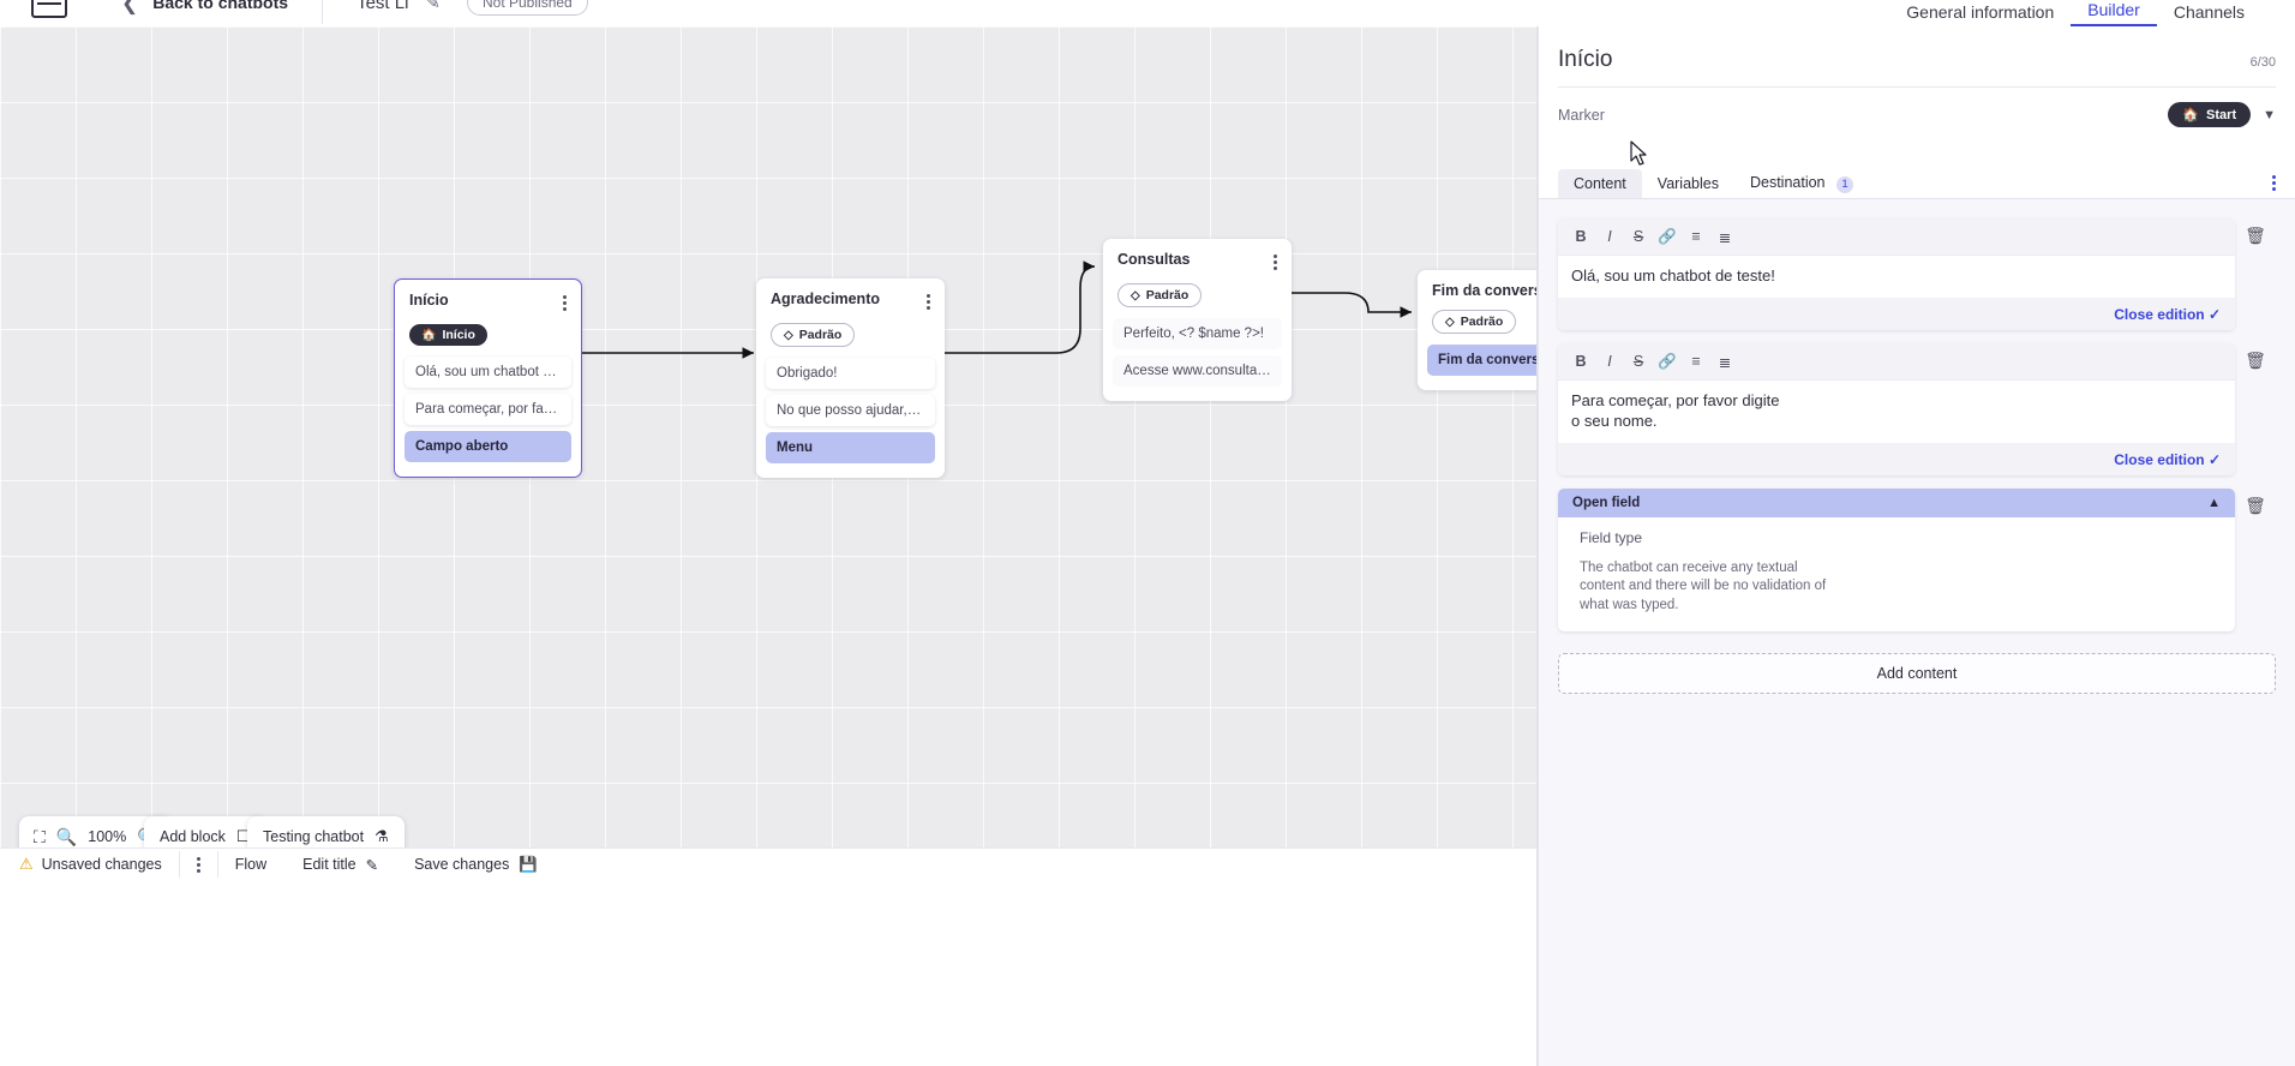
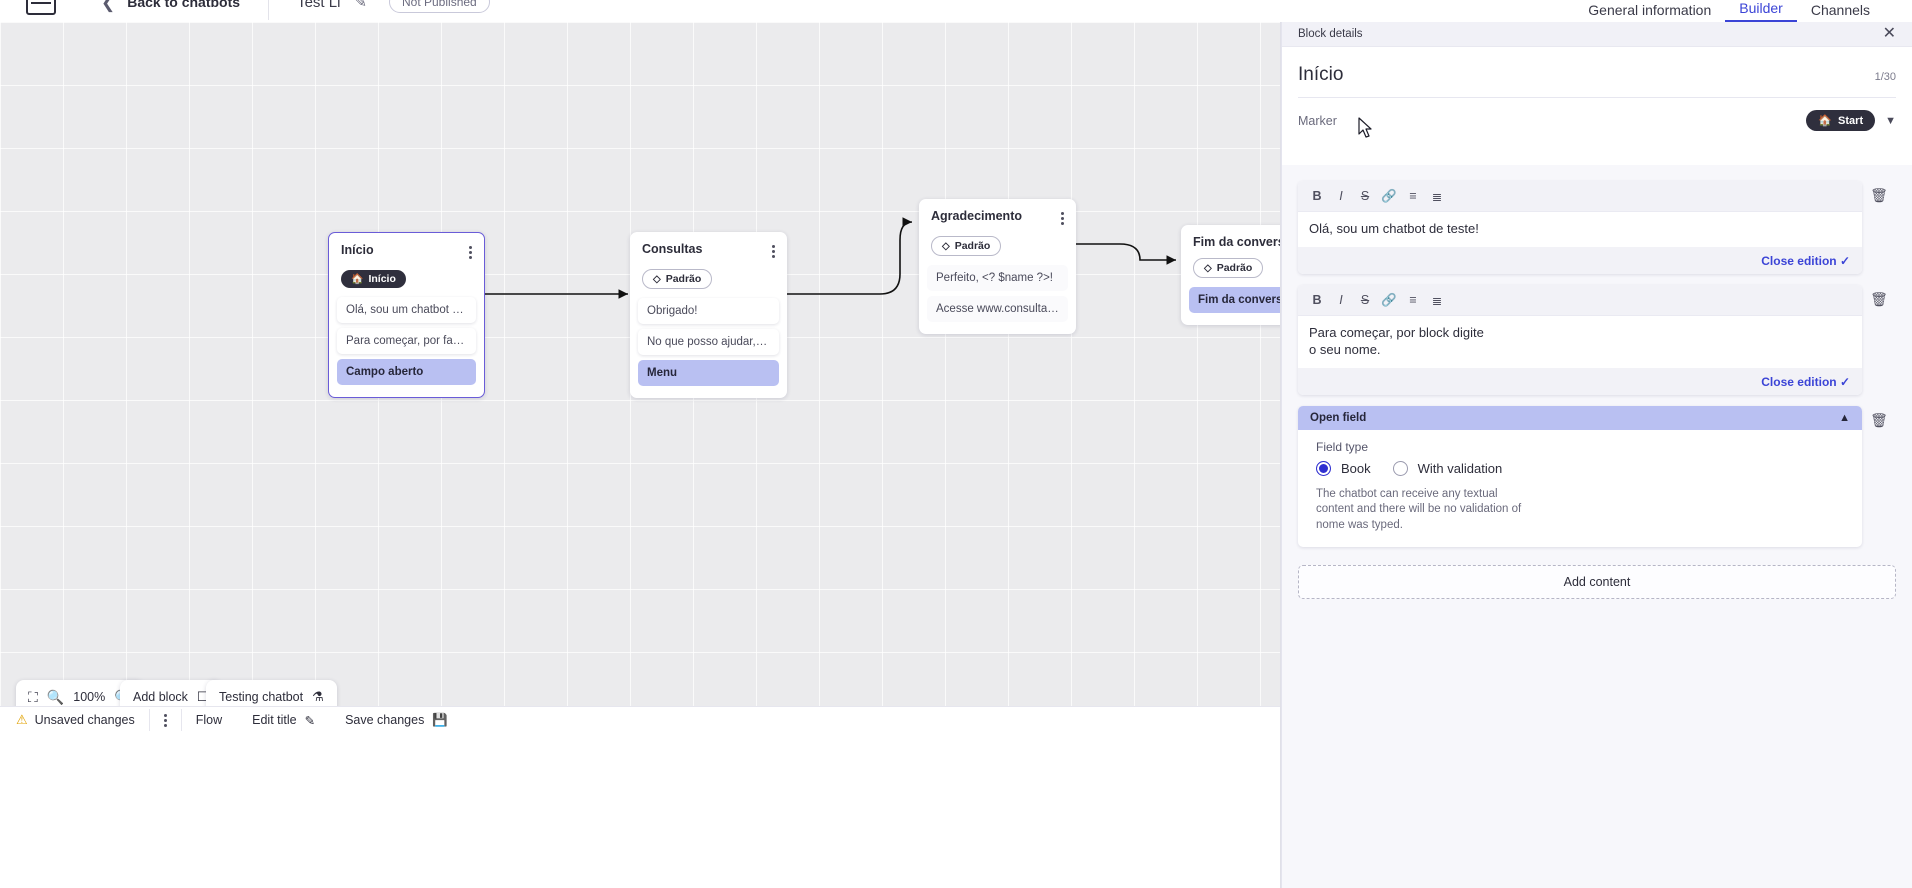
  ❮
  Back to chatbots
  Test Li
  ✎
  Not Published
  General information
  Builder
  Channels
  Início
  🏠
  Início
  Olá, sou um chatbot de te
  Para começar, por favor d
  Campo aberto
- Agradecimento
+ Consultas
  ◇
  Padrão
  Obrigado!
  No que posso ajudar, <? $
  Menu
- Consultas
+ Agradecimento
  ◇
  Padrão
  Perfeito, <? $name ?>!
  Acesse www.consultas.co
  Fim da conver
  ◇
  Padrão
  Fim da conver
  ⛶
  🔍
  100%
  Add block
  ☐
  Testing chatbot
  ⚗
  ⚠
  Unsaved changes
  Flow
  Edit title
  ✎
  Save changes
  💾
+ Block details
+ ✕
  Início
- 6/30
+ 1/30
  Marker
  🏠
  Start
  ▼
- Content
- Variables
- Destination 1
  B
  I
  S
  🔗
  ≡
  ≣
  Olá, sou um chatbot de teste!
  Close edition ✓
  🗑
  B
  I
  S
  🔗
  ≡
  ≣
- Para começar, por favor digite o seu nome.
+ Para começar, por block digite o seu nome.
  Close edition ✓
  🗑
  Open field
  ▲
  Field type
+ Book
+ With validation
- The chatbot can receive any textual content and there will be no validation of what was typed.
+ The chatbot can receive any textual content and there will be no validation of nome was typed.
  🗑
  Add content
